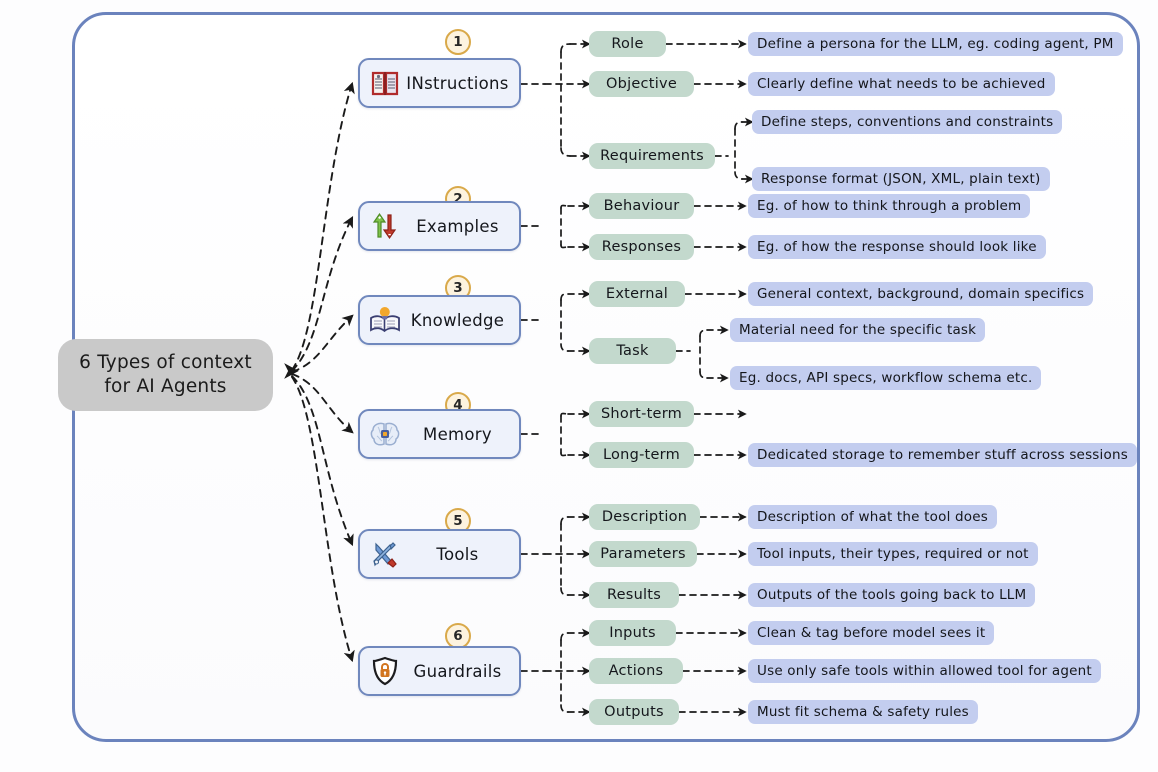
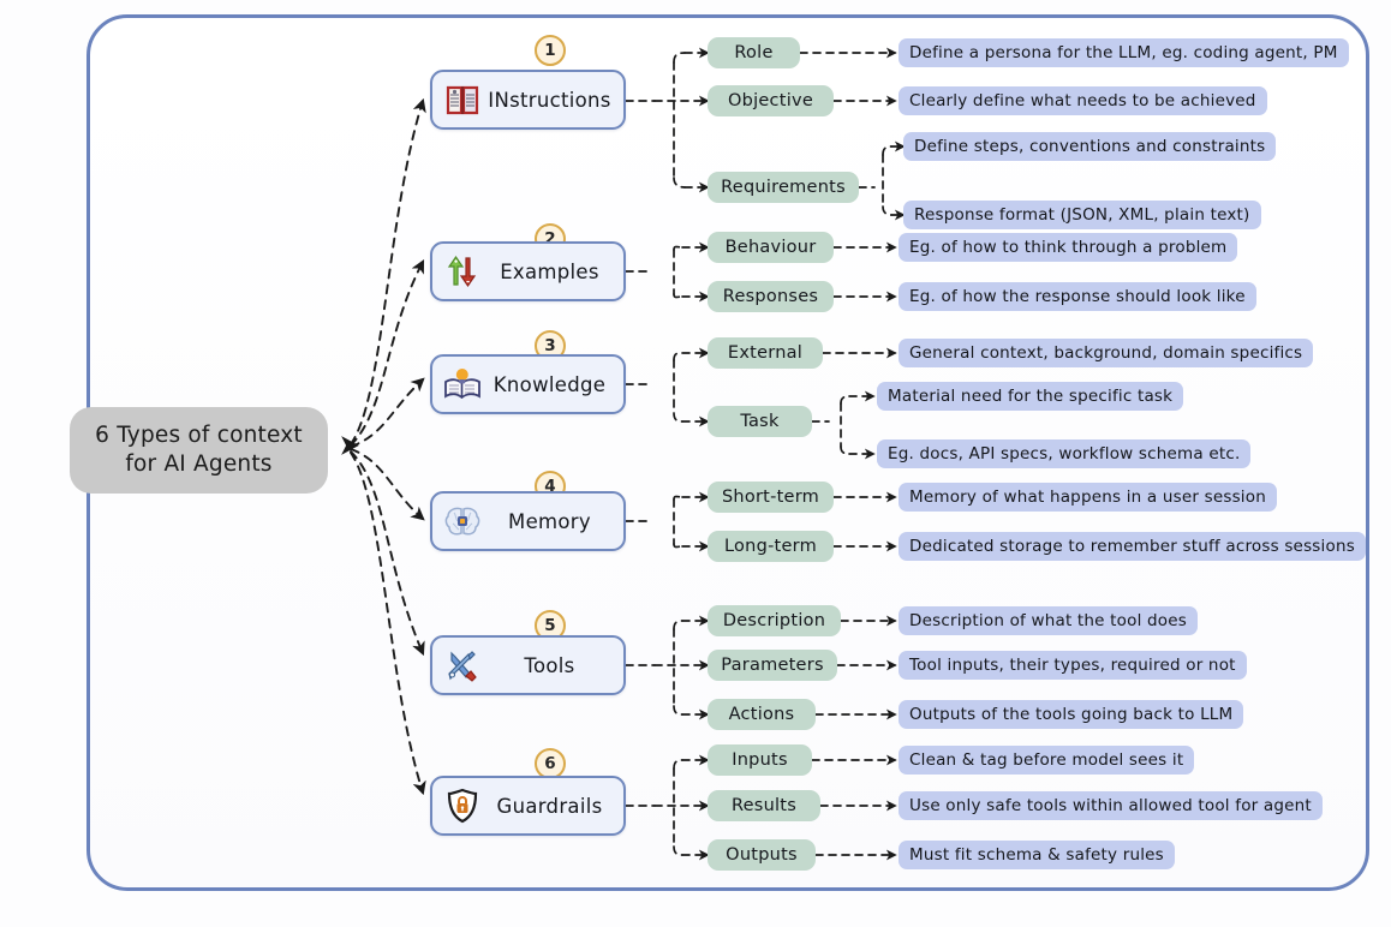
  6 Types of context
  for AI Agents
  1
  INstructions
  Role
  Objective
  Requirements
  Define a persona for the LLM, eg. coding agent, PM
  Clearly define what needs to be achieved
  Define steps, conventions and constraints
  Response format (JSON, XML, plain text)
  2
  Examples
  Behaviour
  Responses
  Eg. of how to think through a problem
  Eg. of how the response should look like
  3
  Knowledge
  External
  Task
  General context, background, domain specifics
  Material need for the specific task
  Eg. docs, API specs, workflow schema etc.
  4
  Memory
  Short-term
  Long-term
+ Memory of what happens in a user session
  Dedicated storage to remember stuff across sessions
  5
  Tools
  Description
  Parameters
- Results
+ Actions
  Description of what the tool does
  Tool inputs, their types, required or not
  Outputs of the tools going back to LLM
  6
  Guardrails
  Inputs
- Actions
+ Results
  Outputs
  Clean & tag before model sees it
  Use only safe tools within allowed tool for agent
  Must fit schema & safety rules
